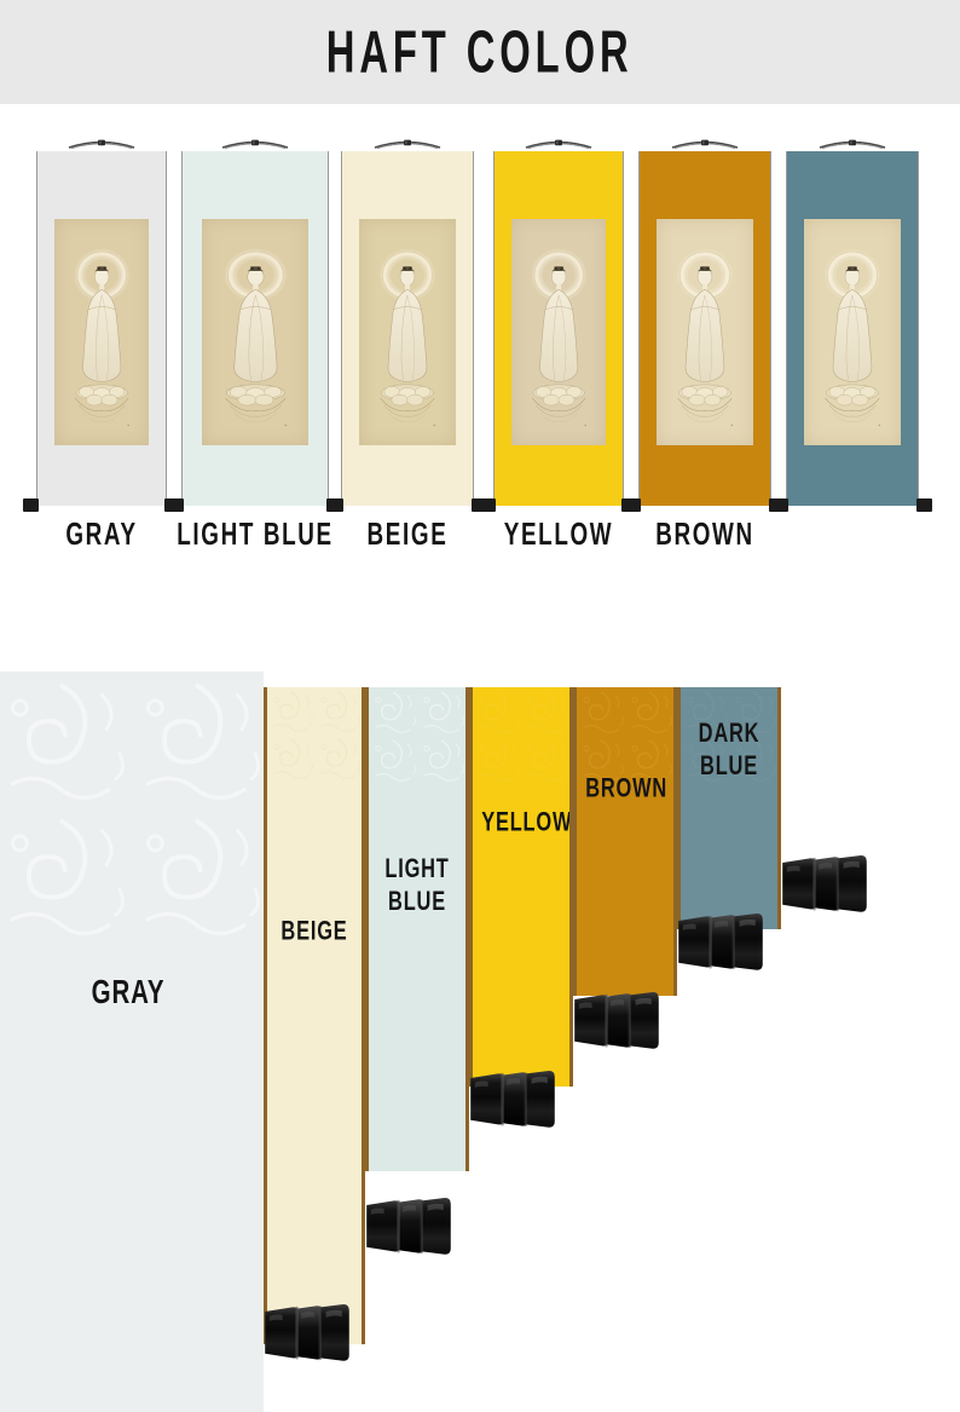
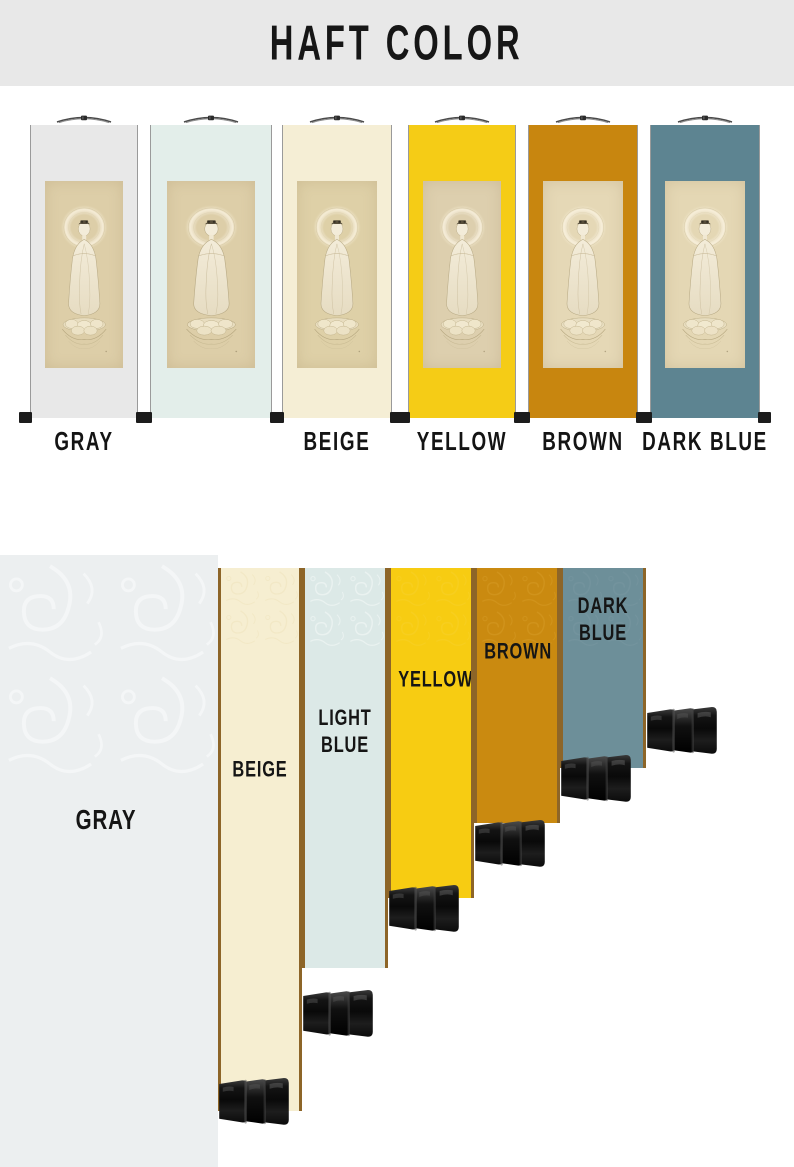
  HAFT COLOR
  GRAY
- LIGHT BLUE
  BEIGE
  YELLOW
  BROWN
+ DARK BLUE
  GRAY
  BEIGE
  LIGHT
  BLUE
  YELLOW
  BROWN
  DARK
  BLUE
